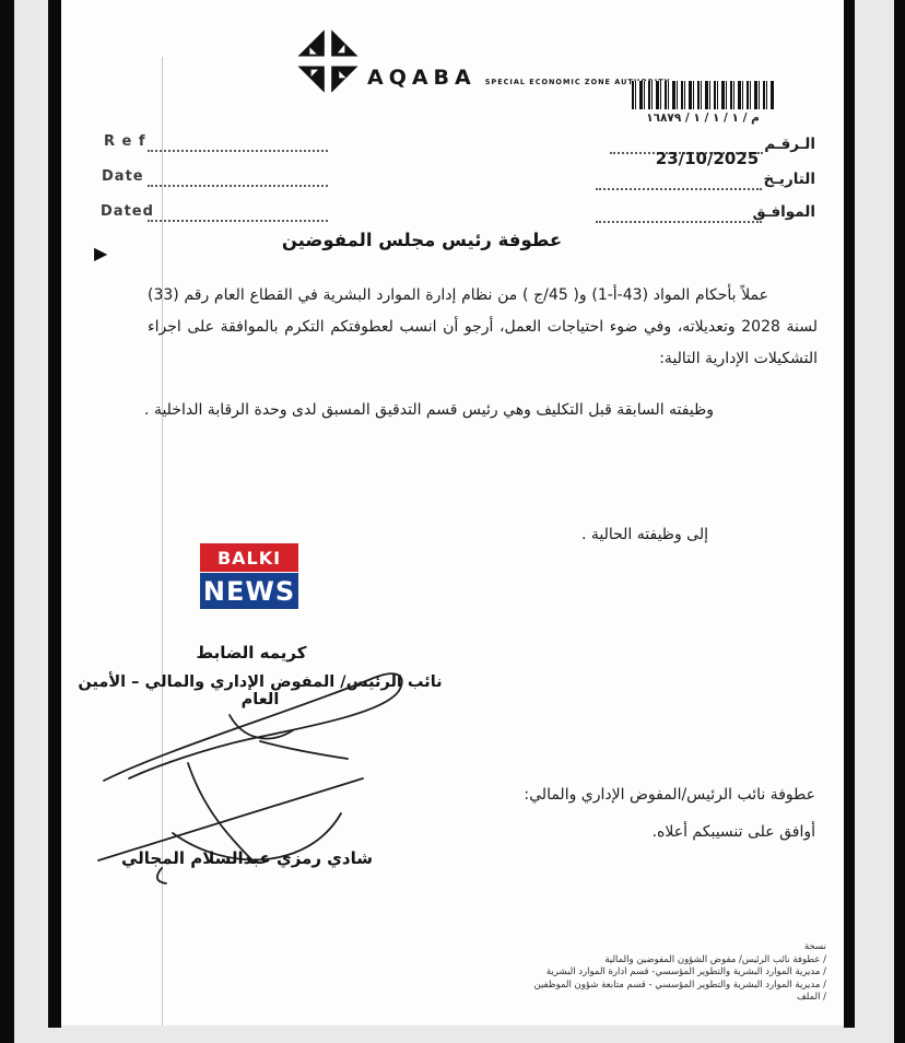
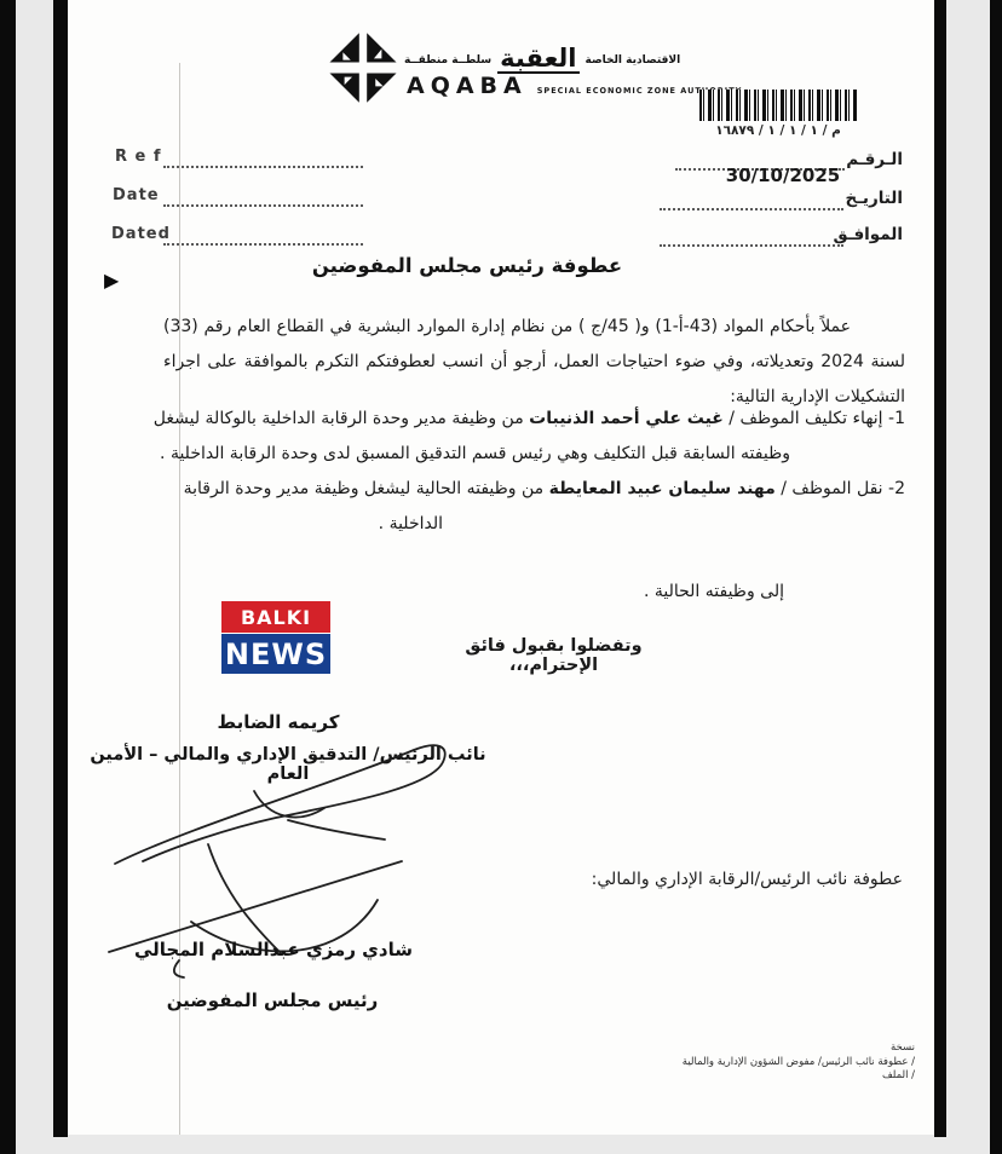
+ سلطــة منطقــة
+ العقبة
+ الاقتصادية الخاصة
  AQABA
  SPECIAL ECONOMIC ZONE AU
  م / ١ / ١ / ١ / ١٦٨٧٩
  R e f
  Date
  Dated
  الـرقـم
- 23/10/2025
+ 30/10/2025
  التاريـخ
  الموافـق
  ▶
  عطوفة رئيس مجلس المفوضين
- عملاً بأحكام المواد (43-أ-1) و( 45/ج ) من نظام إدارة الموارد البشرية في القطاع العام رقم (33) لسنة 2028 وتعديلاته، وفي ضوء احتياجات العمل، أرجو أن انسب لعطوفتكم التكرم بالموافقة على اجراء التشكيلات الإدارية التالية:
+ عملاً بأحكام المواد (43-أ-1) و( 45/ج ) من نظام إدارة الموارد البشرية في القطاع العام رقم (33) لسنة 2024 وتعديلاته، وفي ضوء احتياجات العمل، أرجو أن انسب لعطوفتكم التكرم بالموافقة على اجراء التشكيلات الإدارية التالية:
+ 1- إنهاء تكليف الموظف / غيث علي أحمد الذنيبات من وظيفة مدير وحدة الرقابة الداخلية بالوكالة ليشغل
  وظيفته السابقة قبل التكليف وهي رئيس قسم التدقيق المسبق لدى وحدة الرقابة الداخلية .
+ 2- نقل الموظف / مهند سليمان عبيد المعايطة من وظيفته الحالية ليشغل وظيفة مدير وحدة الرقابة
+ الداخلية .
  إلى وظيفته الحالية .
  BALKI
  NEWS
+ وتفضلوا بقبول فائق الإحترام،،،
  كريمه الضابط
- نائب الرئيس/ المفوض الإداري والمالي – الأمين العام
+ نائب الرئيس/ التدقيق الإداري والمالي – الأمين العام
- عطوفة نائب الرئيس/المفوض الإداري والمالي:
+ عطوفة نائب الرئيس/الرقابة الإداري والمالي:
- أوافق على تنسيبكم أعلاه.
  شادي رمزي عبدالسلام المجالي
+ رئيس مجلس المفوضين
  نسخة
- / عطوفة نائب الرئيس/ مفوض الشؤون المفوضين والمالية
+ / عطوفة نائب الرئيس/ مفوض الشؤون الإدارية والمالية
- / مديرية الموارد البشرية والتطوير المؤسسي- قسم ادارة الموارد البشرية
- / مديرية الموارد البشرية والتطوير المؤسسي - قسم متابعة شؤون الموظفين
  / الملف
